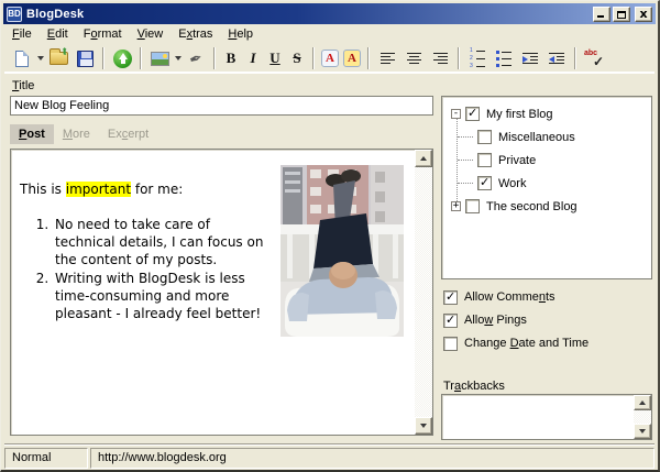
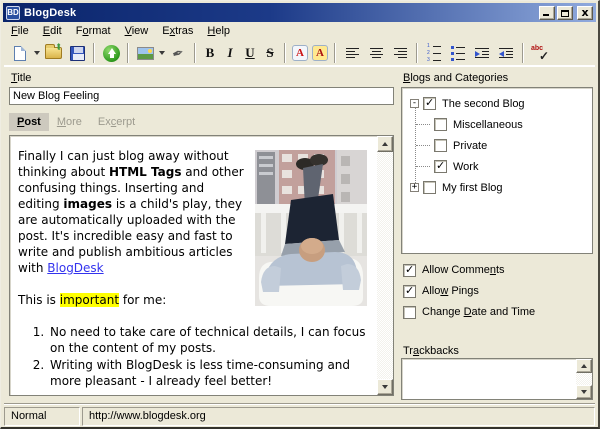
  BD
  BlogDesk
  x
  File
  Edit
  Format
  View
  Extras
  Help
  B
  I
  U
  S
  A
  A
  ✓
  Title
  New Blog Feeling
  Post
  More
  Excerpt
+ Finally I can just blog away without thinking about HTML Tags and other confusing things. Inserting and editing images is a child's play, they are automatically uploaded with the post. It's incredible easy and fast to write and publish ambitious articles with BlogDesk
  This is important for me:
  No need to take care of technical details, I can focus on the content of my posts.
  Writing with BlogDesk is less time-consuming and more pleasant - I already feel better!
+ Blogs and Categories
  -
- My first Blog
+ The second Blog
  Miscellaneous
  Private
  Work
  +
- The second Blog
+ My first Blog
  Allow Comments
  Allow Pings
  Change Date and Time
  Trackbacks
  Normal
  http://www.blogdesk.org
